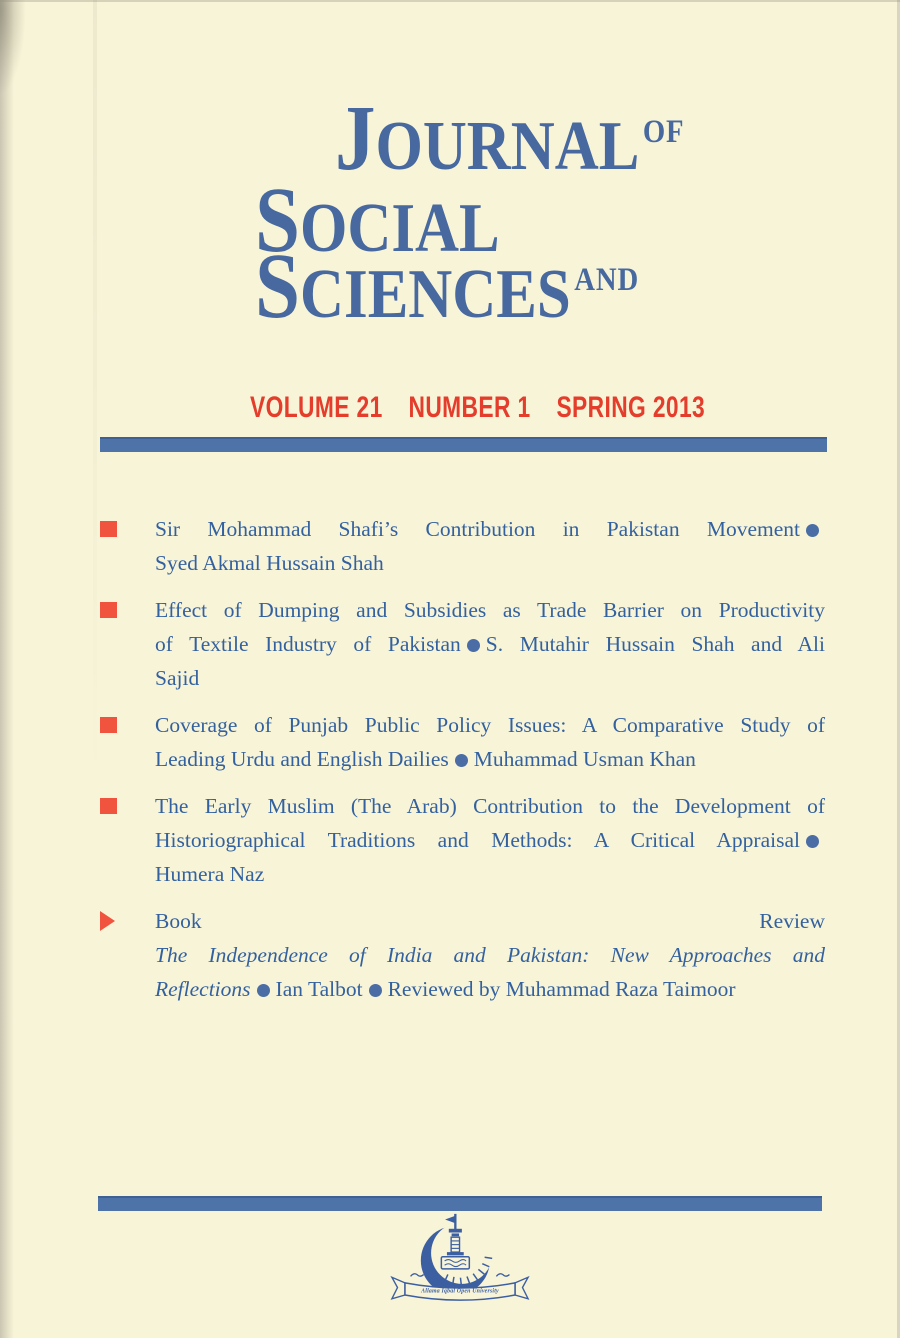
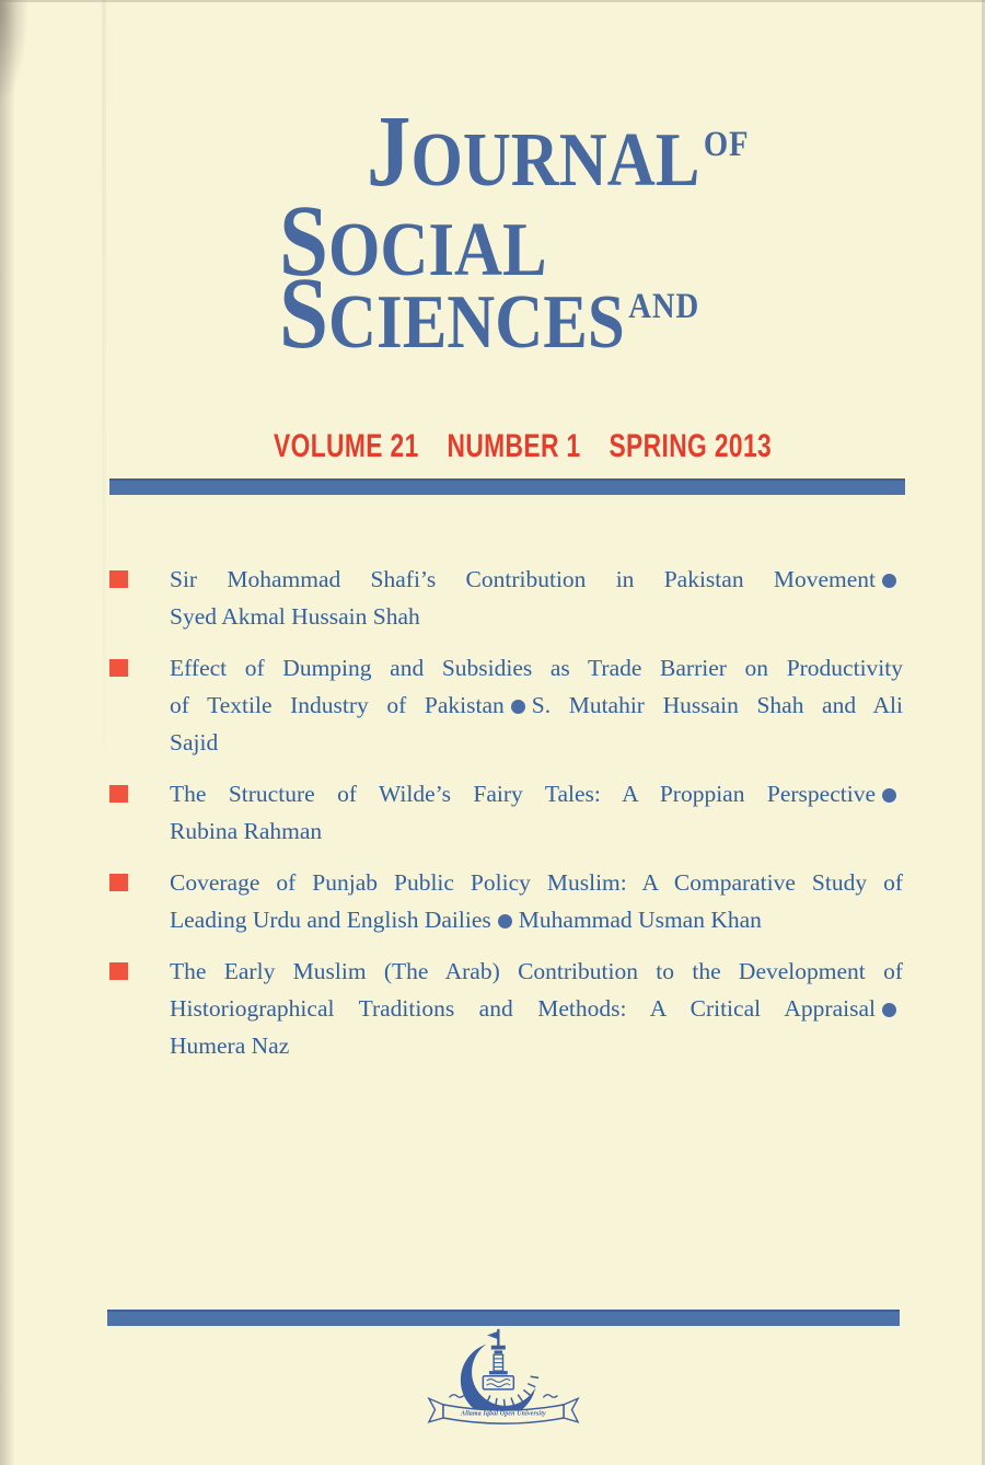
  JOURNALOF
  SOCIAL
  SCIENCESAND
  VOLUME 21 NUMBER 1 SPRING 2013
  Sir Mohammad Shafi’s Contribution in Pakistan Movement
  Syed Akmal Hussain Shah
  Effect of Dumping and Subsidies as Trade Barrier on Productivity
  of Textile Industry of Pakistan S. Mutahir Hussain Shah and Ali
  Sajid
+ The Structure of Wilde’s Fairy Tales: A Proppian Perspective
+ Rubina Rahman
- Coverage of Punjab Public Policy Issues: A Comparative Study of
+ Coverage of Punjab Public Policy Muslim: A Comparative Study of
  Leading Urdu and English Dailies Muhammad Usman Khan
  The Early Muslim (The Arab) Contribution to the Development of
  Historiographical Traditions and Methods: A Critical Appraisal
  Humera Naz
- Book Review
- The Independence of India and Pakistan: New Approaches and
- Reflections Ian Talbot Reviewed by Muhammad Raza Taimoor
